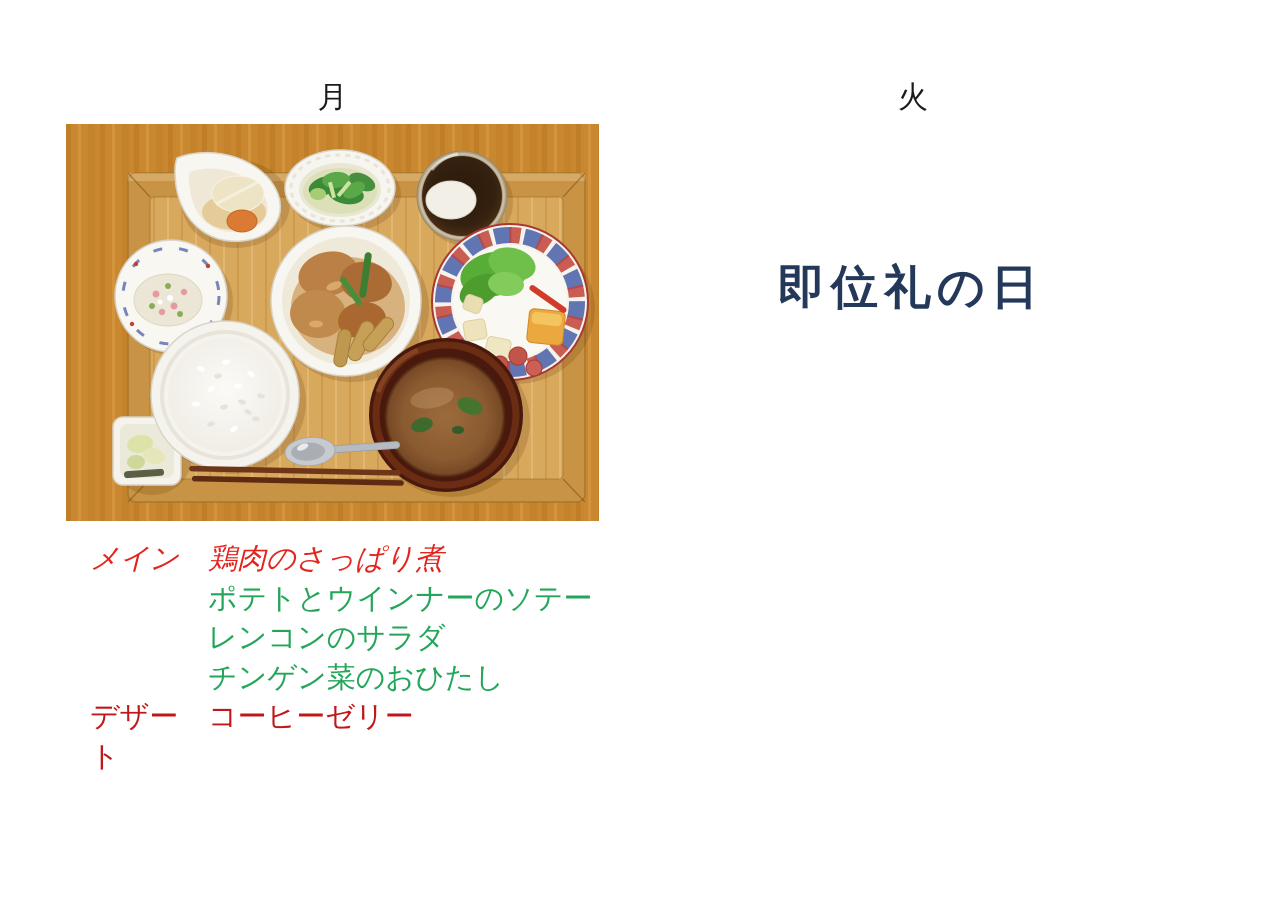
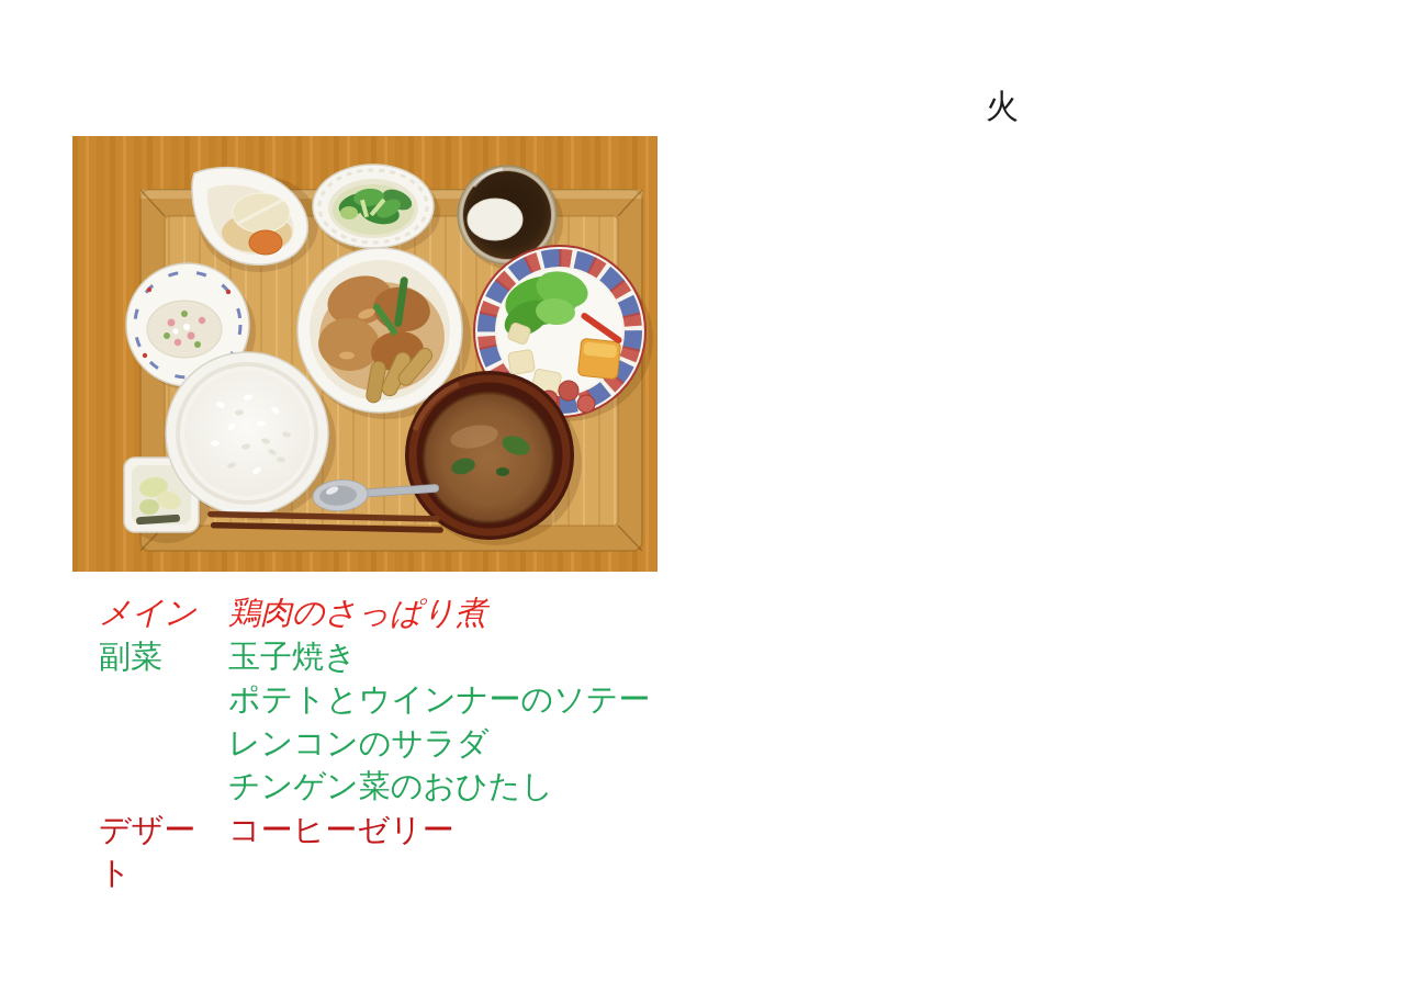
- 月
  火
  メイン
  鶏肉のさっぱり煮
+ 副菜
+ 玉子焼き
  ポテトとウインナーのソテー
  レンコンのサラダ
  チンゲン菜のおひたし
  デザート
  コーヒーゼリー
- 即位礼の日
